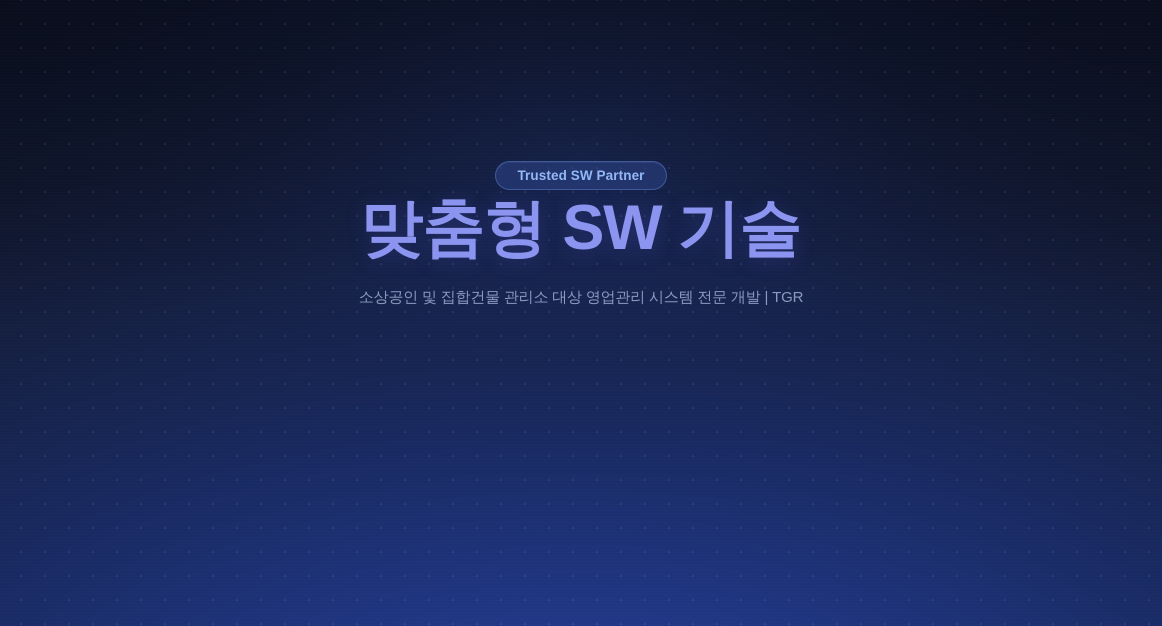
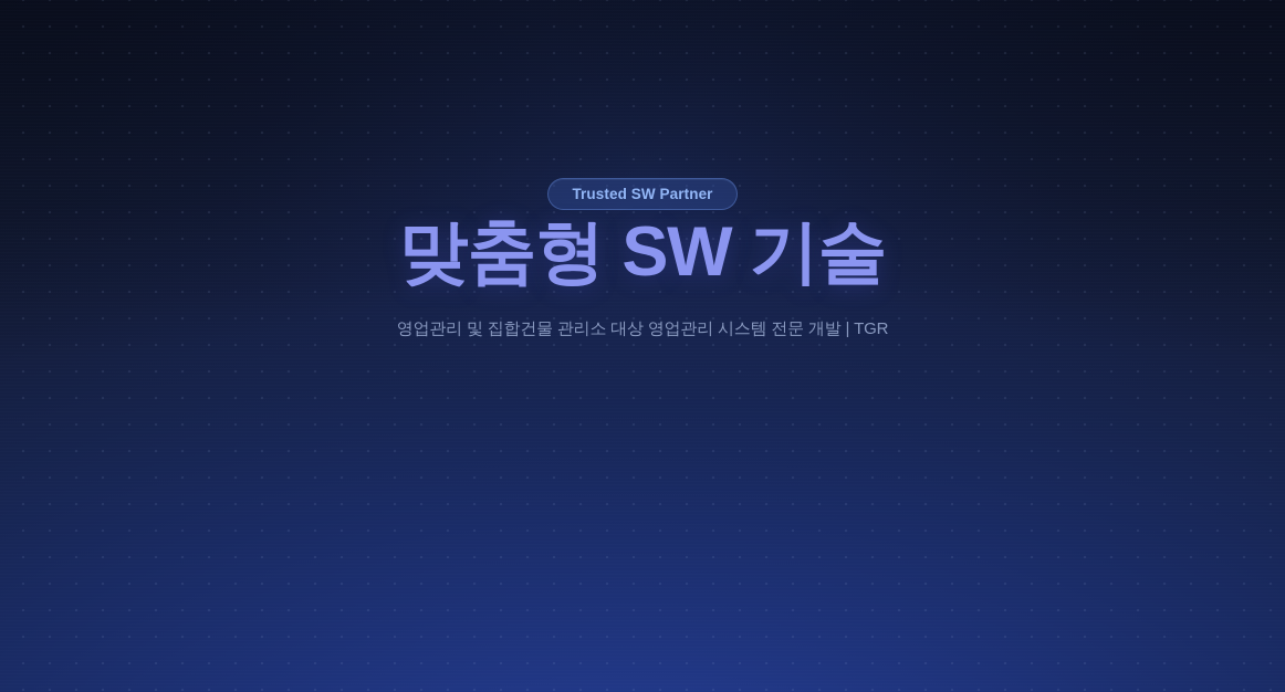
  Trusted SW Partner
  맞춤형 SW 기술
- 소상공인 및 집합건물 관리소 대상 영업관리 시스템 전문 개발 | TGR
+ 영업관리 및 집합건물 관리소 대상 영업관리 시스템 전문 개발 | TGR
